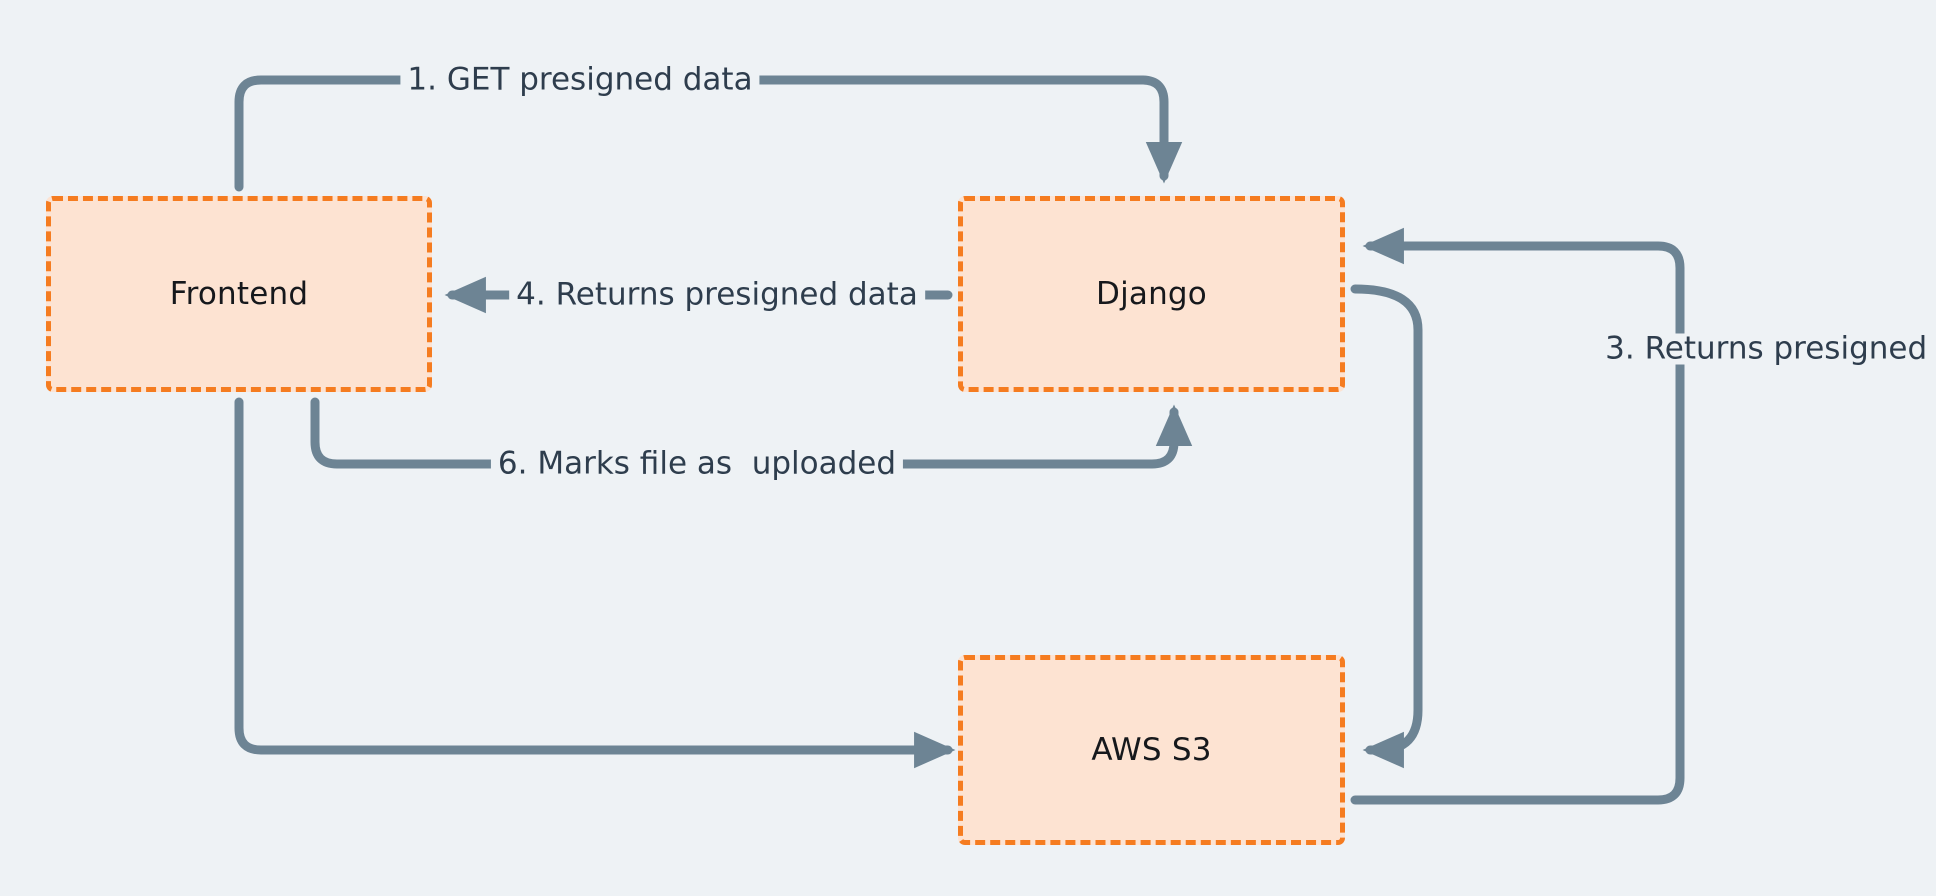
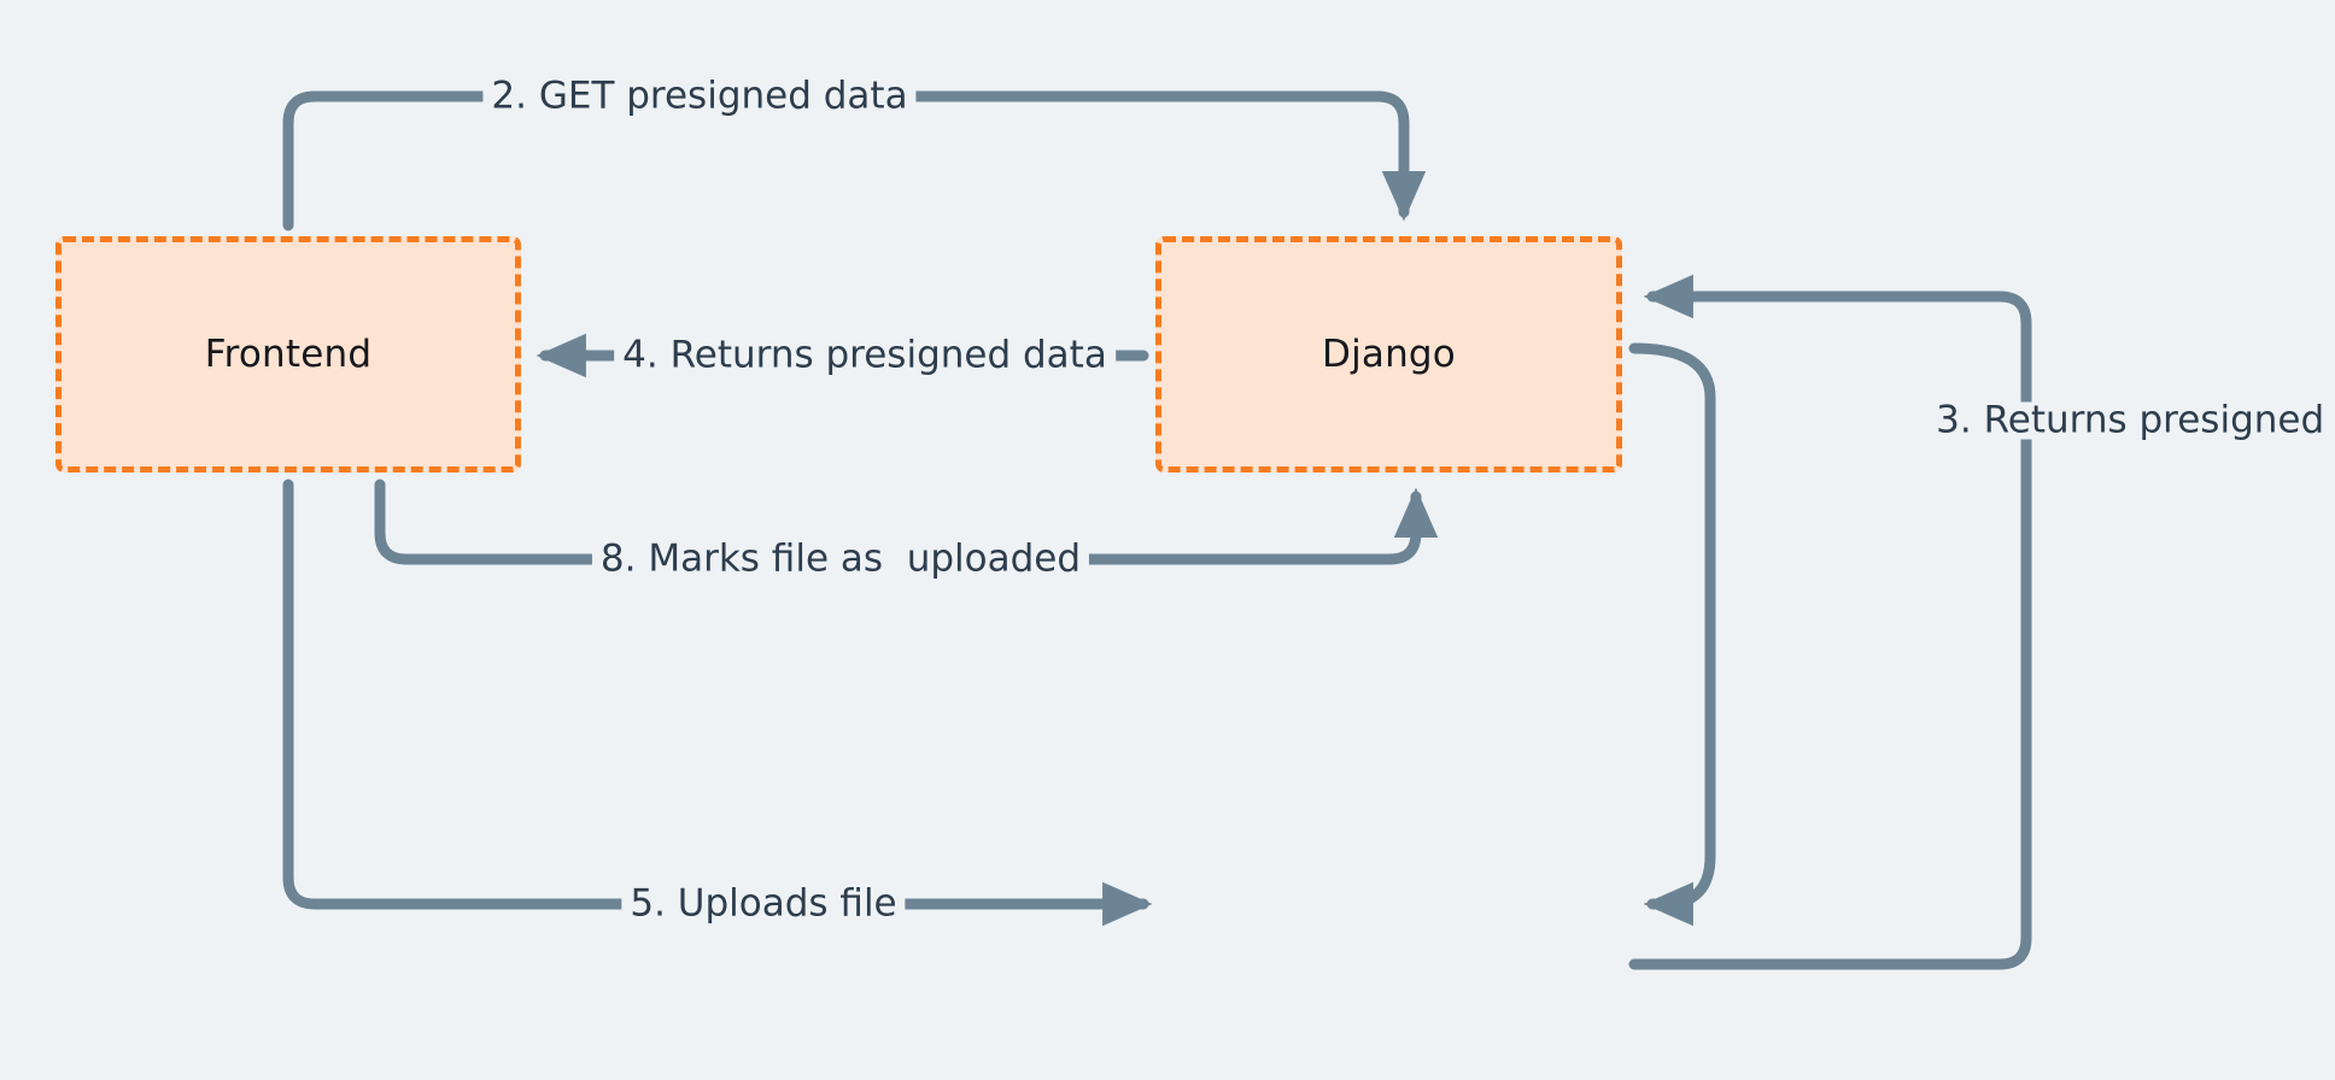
  Frontend
  Django
- AWS S3
- 1. GET presigned data
+ 2. GET presigned data
  3. Returns presigned
  4. Returns presigned data
+ 5. Uploads file
- 6. Marks file as uploaded
+ 8. Marks file as uploaded
